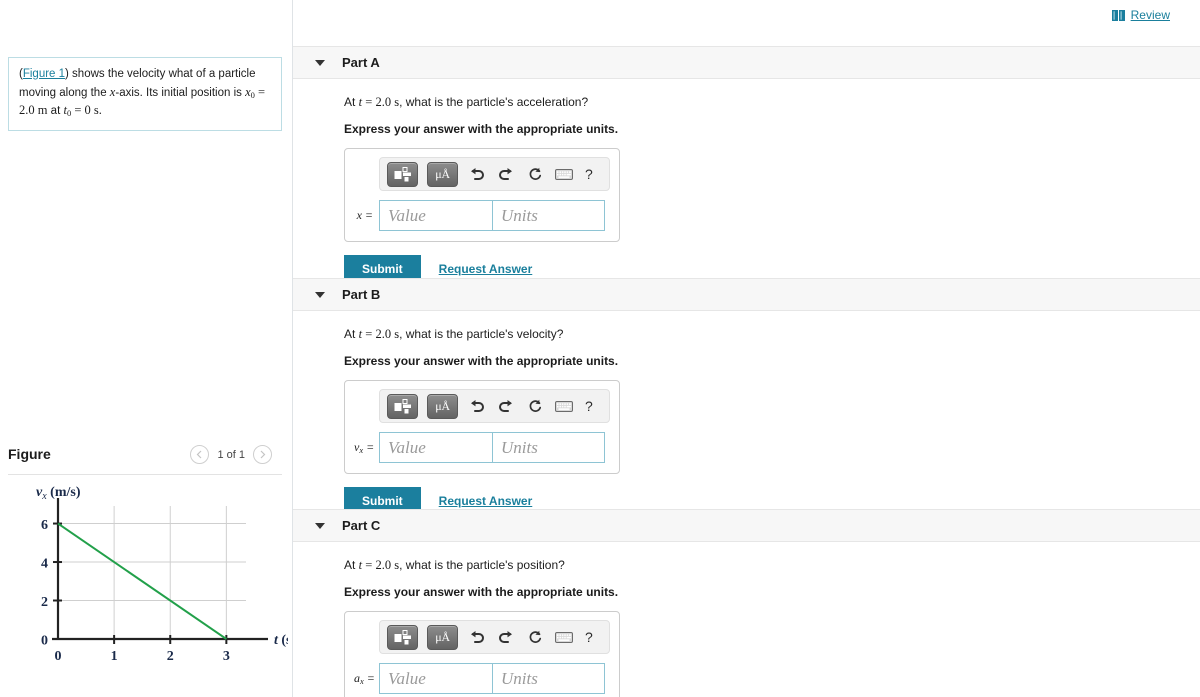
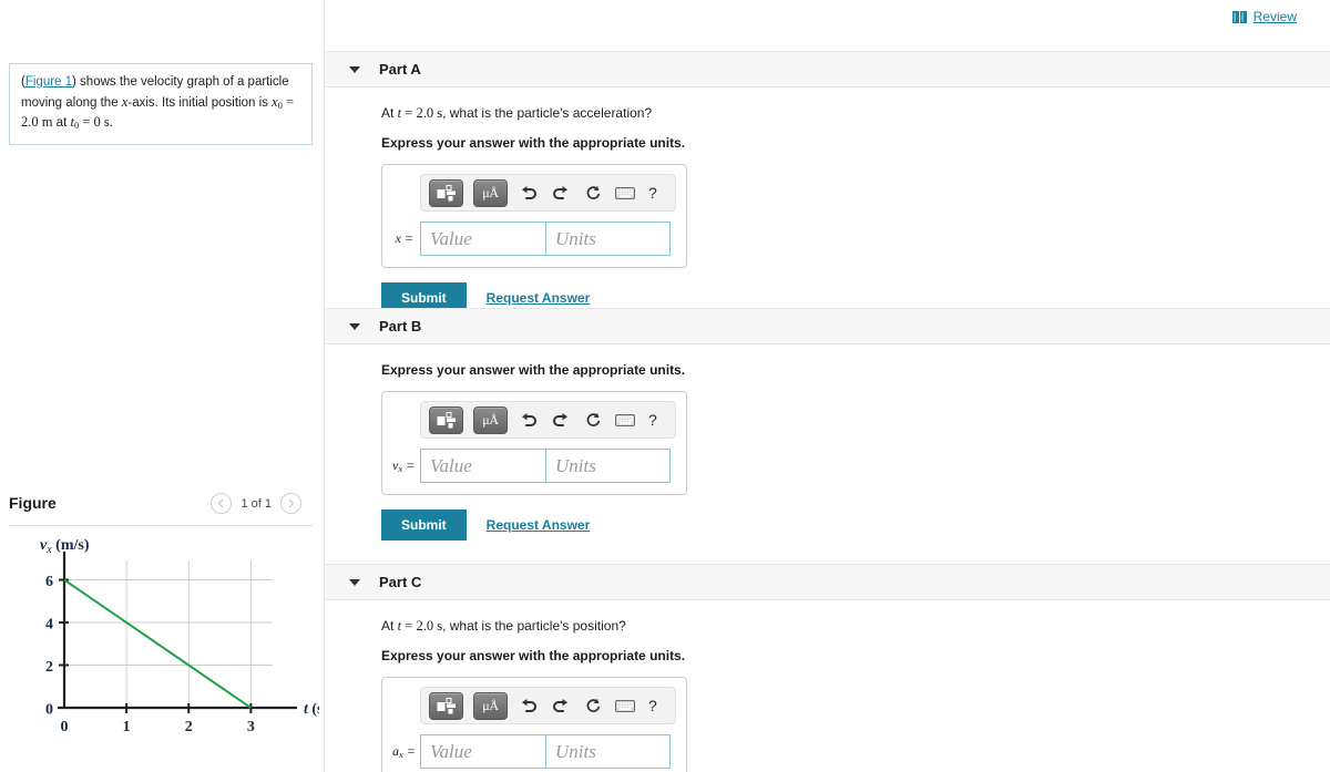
- (Figure 1) shows the velocity what of a particle moving along the x-axis. Its initial position is x0 = 2.0 m at t0 = 0 s.
+ (Figure 1) shows the velocity graph of a particle moving along the x-axis. Its initial position is x0 = 2.0 m at t0 = 0 s.
  Figure
  1 of 1
  0
  2
  4
  6
  0
  1
  2
  3
  vx (m/s)
  Review
  Part A
  At t = 2.0 s, what is the particle's acceleration?
  Express your answer with the appropriate units.
  μÅ
  ?
  x =
  Value
  Units
  Submit
  Request Answer
  Part B
- At t = 2.0 s, what is the particle's velocity?
  Express your answer with the appropriate units.
  μÅ
  ?
  vx =
  Value
  Units
  Submit
  Request Answer
  Part C
  At t = 2.0 s, what is the particle's position?
  Express your answer with the appropriate units.
  μÅ
  ?
  ax =
  Value
  Units
